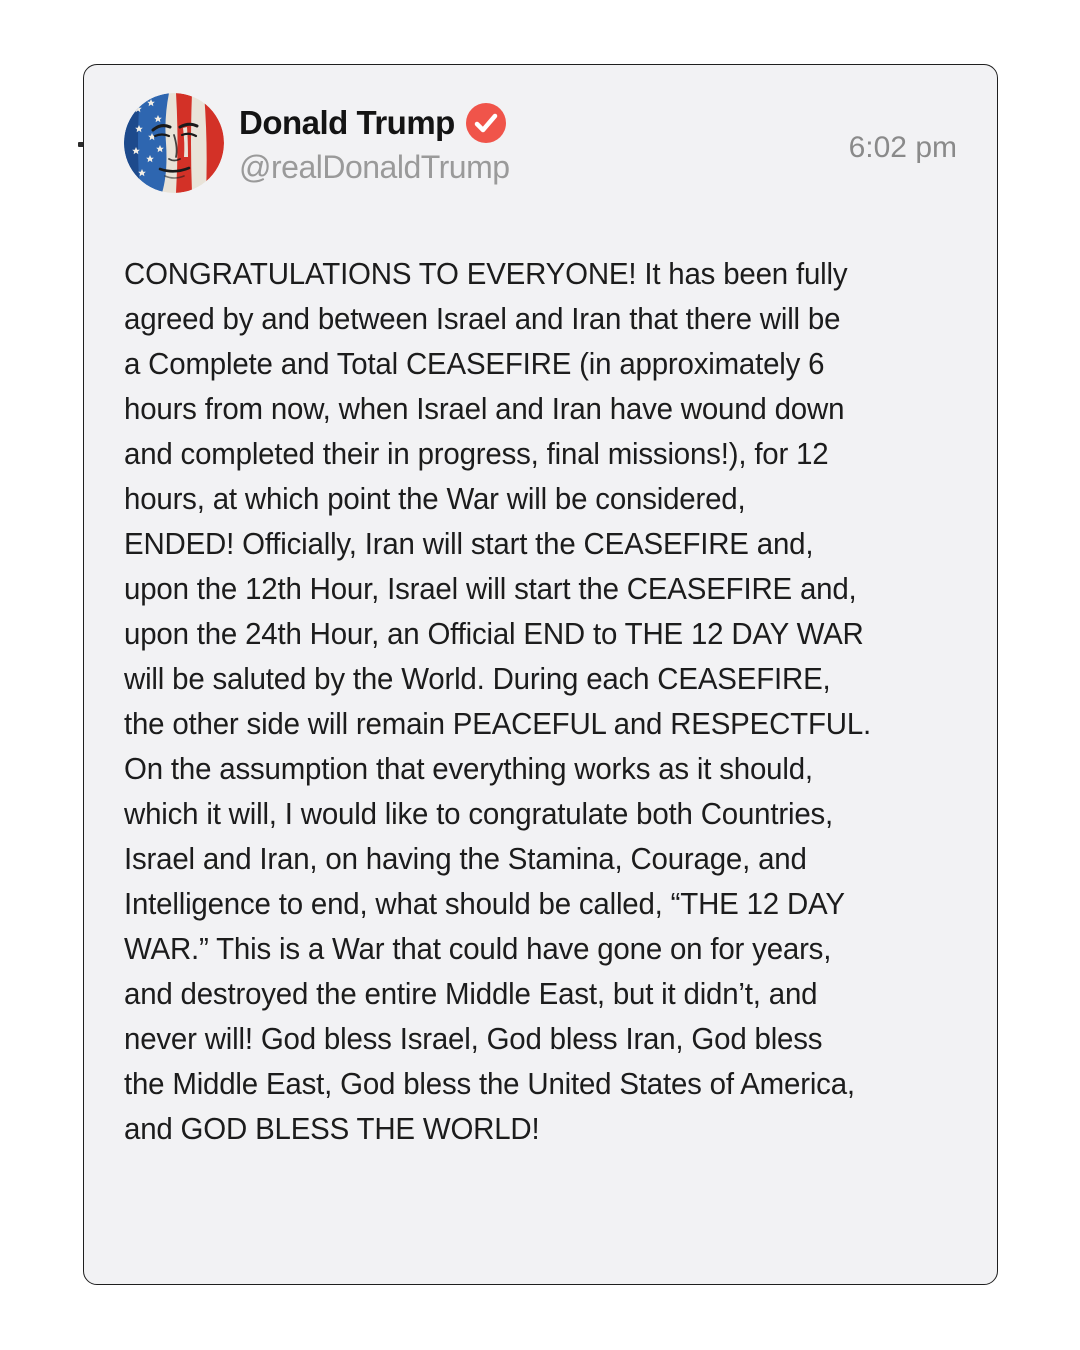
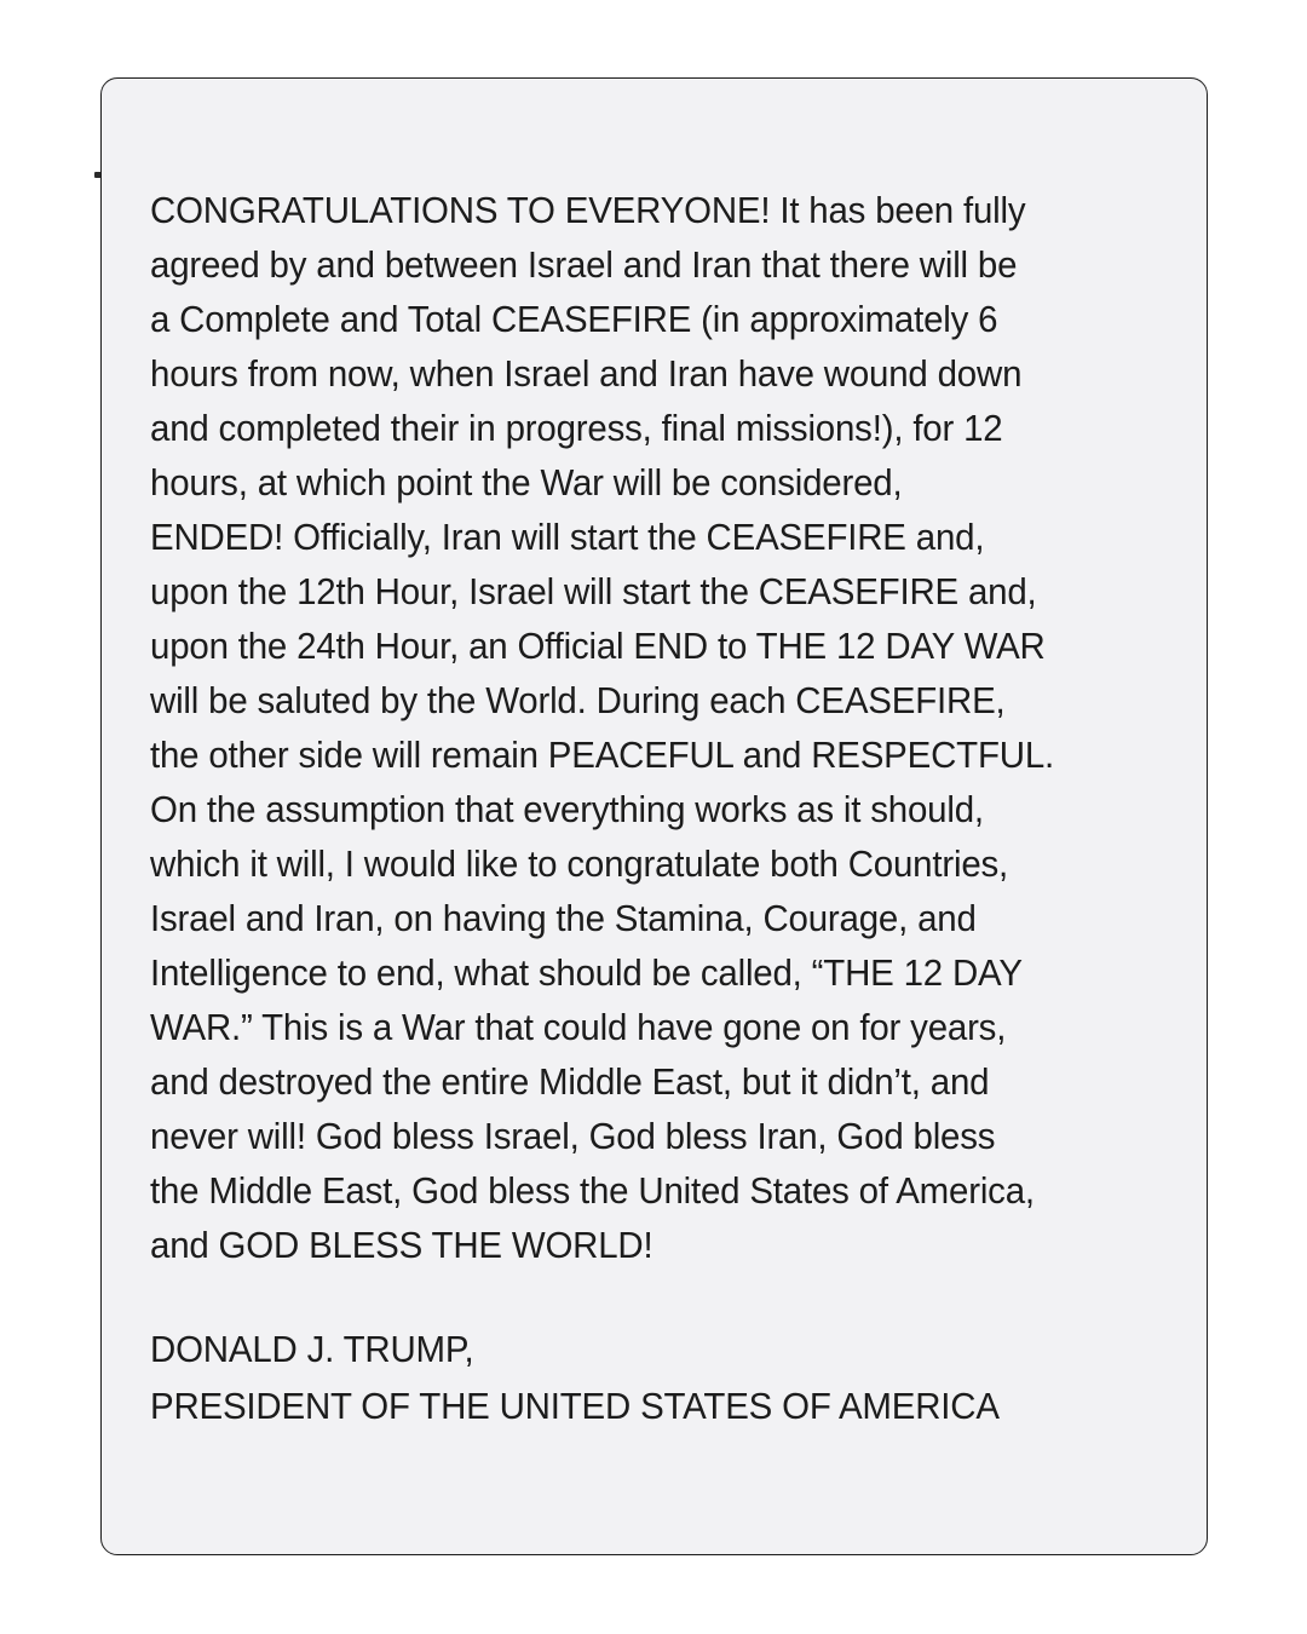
- Donald Trump
- @realDonaldTrump
- 6:02 pm
  CONGRATULATIONS TO EVERYONE! It has been fully
  agreed by and between Israel and Iran that there will be
  a Complete and Total CEASEFIRE (in approximately 6
  hours from now, when Israel and Iran have wound down
  and completed their in progress, final missions!), for 12
  hours, at which point the War will be considered,
  ENDED! Officially, Iran will start the CEASEFIRE and,
  upon the 12th Hour, Israel will start the CEASEFIRE and,
  upon the 24th Hour, an Official END to THE 12 DAY WAR
  will be saluted by the World. During each CEASEFIRE,
  the other side will remain PEACEFUL and RESPECTFUL.
  On the assumption that everything works as it should,
  which it will, I would like to congratulate both Countries,
  Israel and Iran, on having the Stamina, Courage, and
  Intelligence to end, what should be called, “THE 12 DAY
  WAR.” This is a War that could have gone on for years,
  and destroyed the entire Middle East, but it didn’t, and
  never will! God bless Israel, God bless Iran, God bless
  the Middle East, God bless the United States of America,
  and GOD BLESS THE WORLD!
+ DONALD J. TRUMP,
+ PRESIDENT OF THE UNITED STATES OF AMERICA
